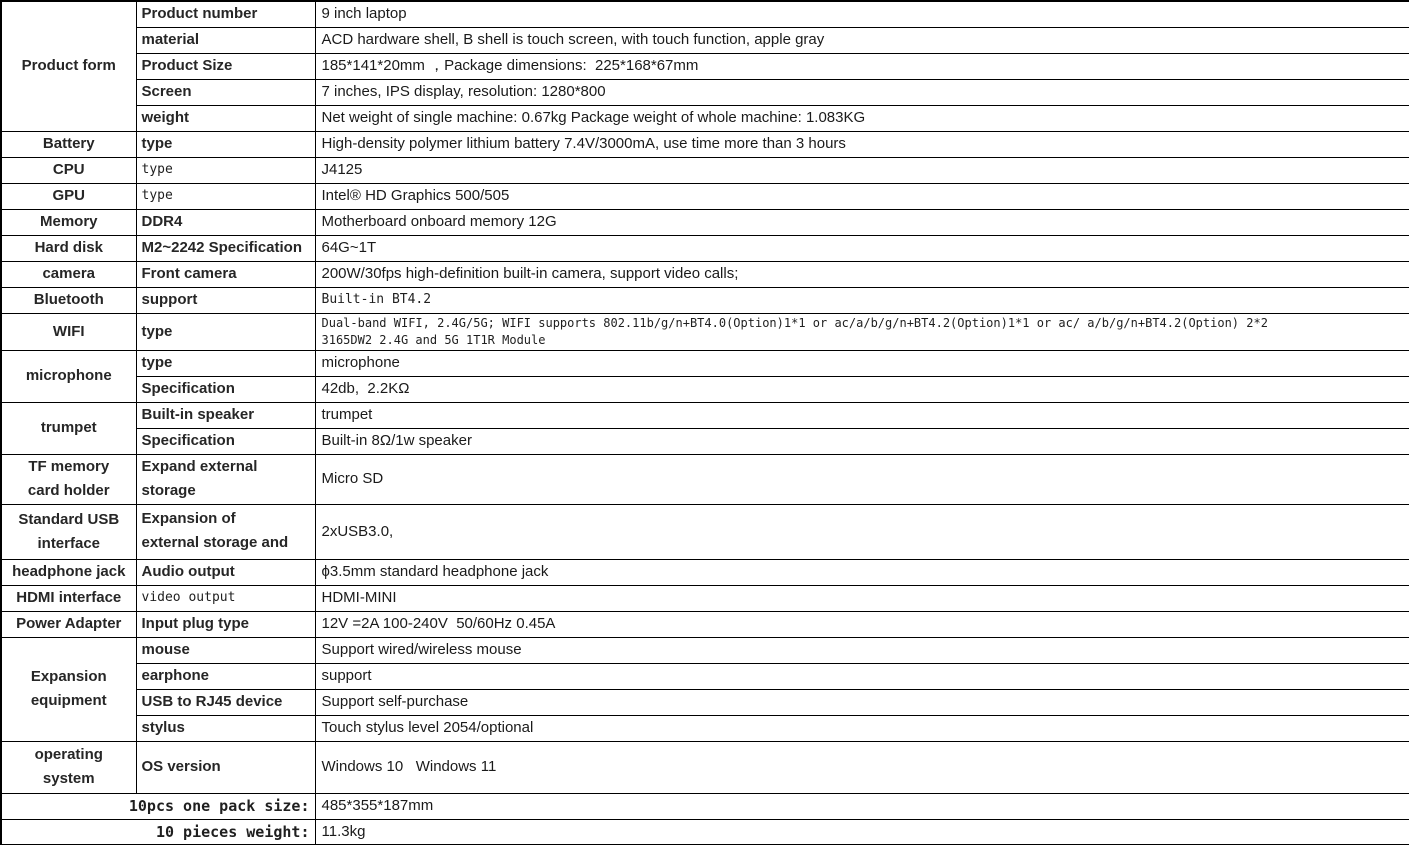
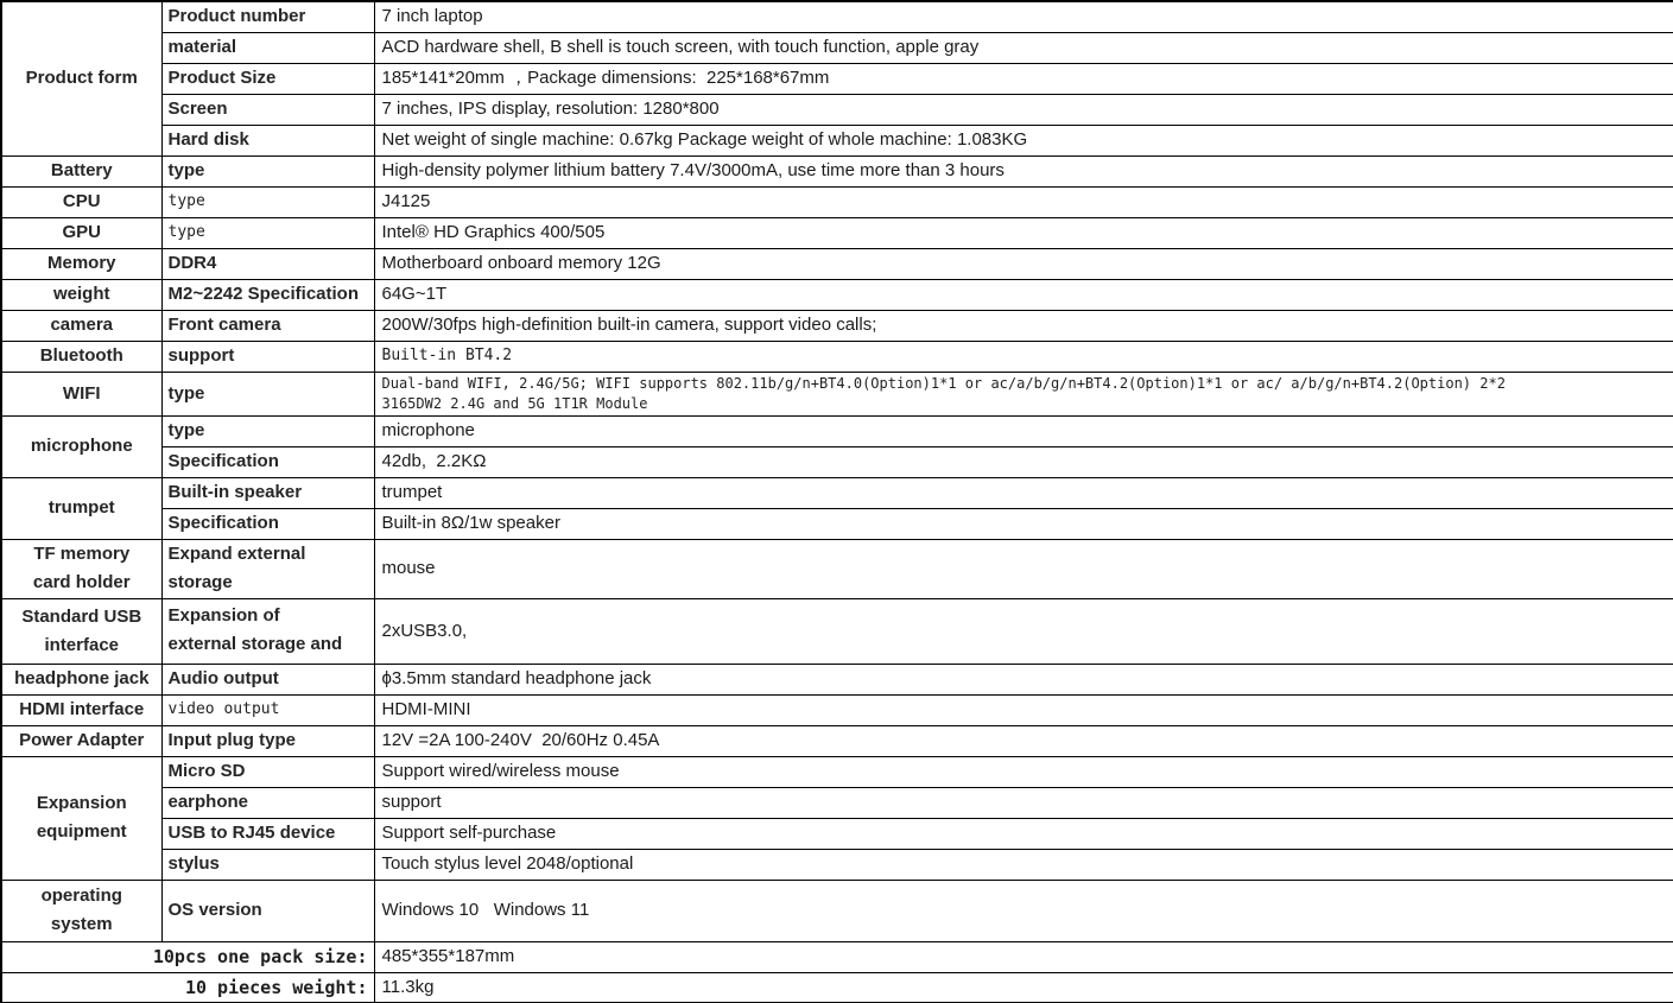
- Product form	Product number	9 inch laptop
+ Product form	Product number	7 inch laptop
  material	ACD hardware shell, B shell is touch screen, with touch function, apple gray
  Product Size	185*141*20mm ，Package dimensions: 225*168*67mm
  Screen	7 inches, IPS display, resolution: 1280*800
- weight	Net weight of single machine: 0.67kg Package weight of whole machine: 1.083KG
+ Hard disk	Net weight of single machine: 0.67kg Package weight of whole machine: 1.083KG
  Battery	type	High-density polymer lithium battery 7.4V/3000mA, use time more than 3 hours
  CPU	type	J4125
- GPU	type	Intel® HD Graphics 500/505
+ GPU	type	Intel® HD Graphics 400/505
  Memory	DDR4	Motherboard onboard memory 12G
- Hard disk	M2~2242 Specification	64G~1T
+ weight	M2~2242 Specification	64G~1T
  camera	Front camera	200W/30fps high-definition built-in camera, support video calls;
  Bluetooth	support	Built-in BT4.2
  WIFI	type	Dual-band WIFI, 2.4G/5G; WIFI supports 802.11b/g/n+BT4.0(Option)1*1 or ac/a/b/g/n+BT4.2(Option)1*1 or ac/ a/b/g/n+BT4.2(Option) 2*2 3165DW2 2.4G and 5G 1T1R Module
  microphone	type	microphone
  Specification	42db, 2.2KΩ
  trumpet	Built-in speaker	trumpet
  Specification	Built-in 8Ω/1w speaker
- TF memory card holder	Expand external storage	Micro SD
+ TF memory card holder	Expand external storage	mouse
  Standard USB interface	Expansion of external storage and	2xUSB3.0,
  headphone jack	Audio output	ϕ3.5mm standard headphone jack
  HDMI interface	video output	HDMI-MINI
- Power Adapter	Input plug type	12V =2A 100-240V 50/60Hz 0.45A
+ Power Adapter	Input plug type	12V =2A 100-240V 20/60Hz 0.45A
- Expansion equipment	mouse	Support wired/wireless mouse
+ Expansion equipment	Micro SD	Support wired/wireless mouse
  earphone	support
  USB to RJ45 device	Support self-purchase
- stylus	Touch stylus level 2054/optional
+ stylus	Touch stylus level 2048/optional
  operating system	OS version	Windows 10 Windows 11
  10pcs one pack size:	485*355*187mm
  10 pieces weight:	11.3kg
